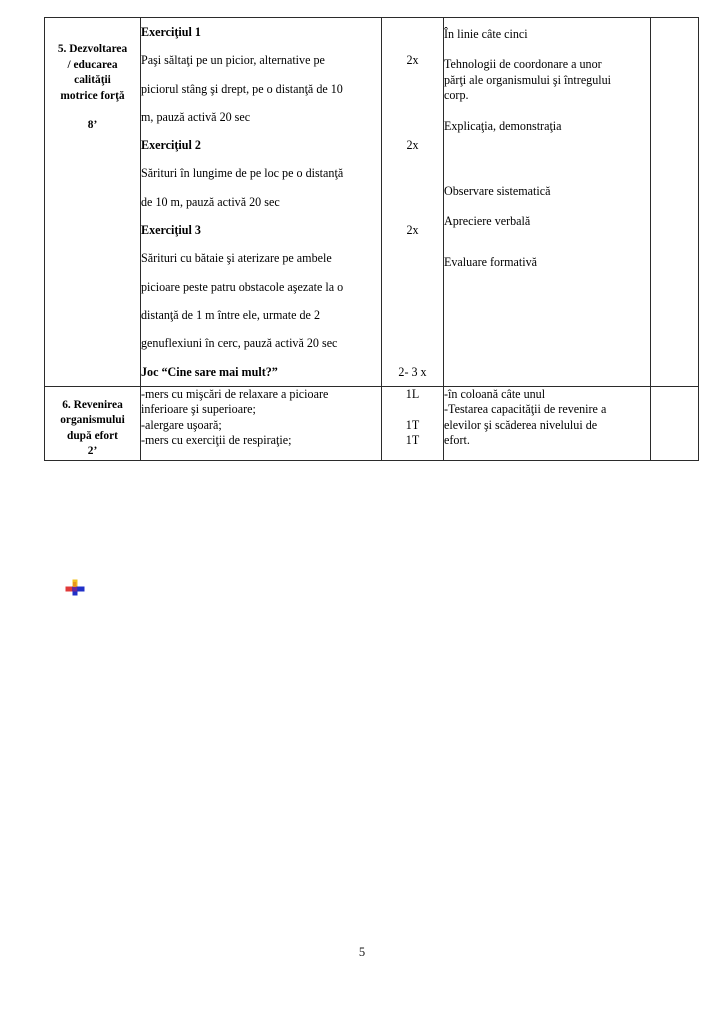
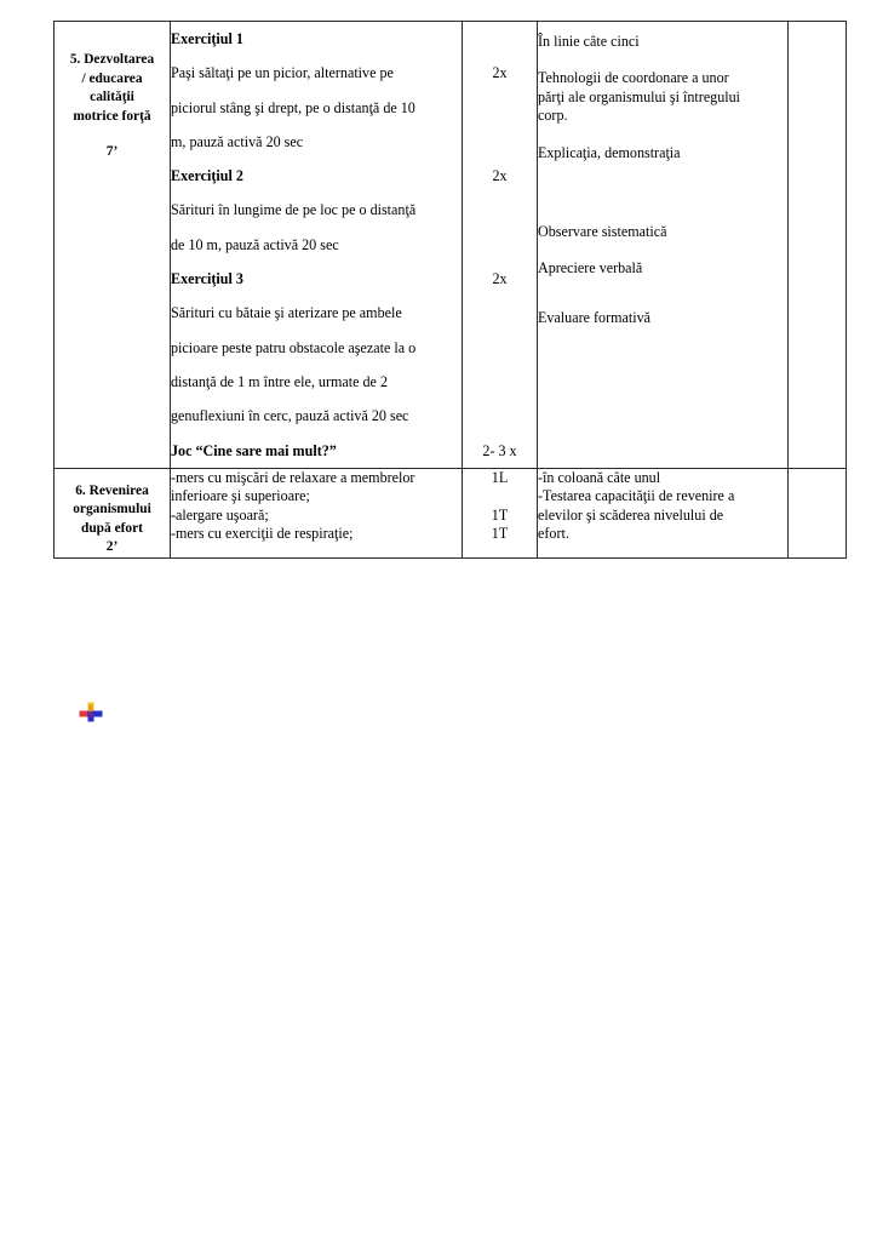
- 5. Dezvoltarea / educarea calităţii motrice forţă 8’	Exerciţiul 1 Paşi săltaţi pe un picior, alternative pe piciorul stâng şi drept, pe o distanţă de 10 m, pauză activă 20 sec Exerciţiul 2 Sărituri în lungime de pe loc pe o distanţă de 10 m, pauză activă 20 sec Exerciţiul 3 Sărituri cu bătaie şi aterizare pe ambele picioare peste patru obstacole aşezate la o distanţă de 1 m între ele, urmate de 2 genuflexiuni în cerc, pauză activă 20 sec Joc “Cine sare mai mult?”	2x 2x 2x 2- 3 x	În linie câte cinci Tehnologii de coordonare a unor părţi ale organismului şi întregului corp. Explicaţia, demonstraţia Observare sistematică Apreciere verbală Evaluare formativă
+ 5. Dezvoltarea / educarea calităţii motrice forţă 7’	Exerciţiul 1 Paşi săltaţi pe un picior, alternative pe piciorul stâng şi drept, pe o distanţă de 10 m, pauză activă 20 sec Exerciţiul 2 Sărituri în lungime de pe loc pe o distanţă de 10 m, pauză activă 20 sec Exerciţiul 3 Sărituri cu bătaie şi aterizare pe ambele picioare peste patru obstacole aşezate la o distanţă de 1 m între ele, urmate de 2 genuflexiuni în cerc, pauză activă 20 sec Joc “Cine sare mai mult?”	2x 2x 2x 2- 3 x	În linie câte cinci Tehnologii de coordonare a unor părţi ale organismului şi întregului corp. Explicaţia, demonstraţia Observare sistematică Apreciere verbală Evaluare formativă
- 6. Revenirea organismului după efort 2’	-mers cu mişcări de relaxare a picioare inferioare şi superioare; -alergare uşoară; -mers cu exerciţii de respiraţie;	1L 1T 1T	-în coloană câte unul -Testarea capacităţii de revenire a elevilor şi scăderea nivelului de efort.
+ 6. Revenirea organismului după efort 2’	-mers cu mişcări de relaxare a membrelor inferioare şi superioare; -alergare uşoară; -mers cu exerciţii de respiraţie;	1L 1T 1T	-în coloană câte unul -Testarea capacităţii de revenire a elevilor şi scăderea nivelului de efort.
- 5
